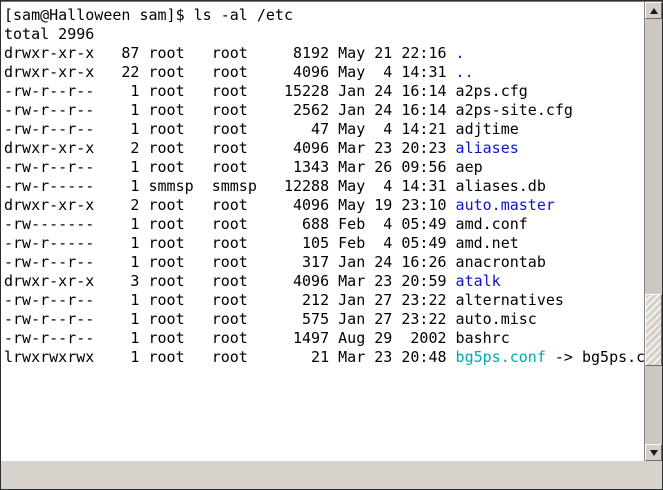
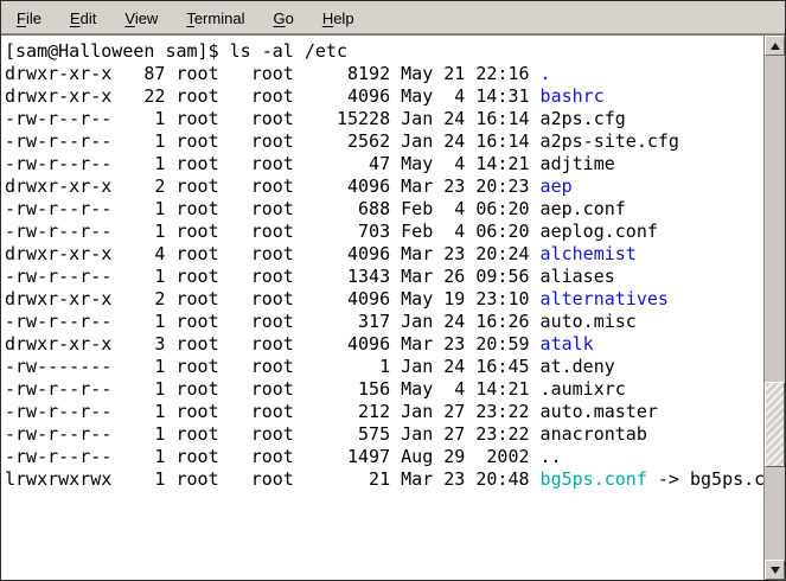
+ File
+ Edit
+ View
+ Terminal
+ Go
+ Help
  [sam@Halloween sam]$ ls -al /etc
- total 2996
  drwxr-xr-x 87 root root 8192 May 21 22:16 .
- drwxr-xr-x 22 root root 4096 May 4 14:31 ..
+ drwxr-xr-x 22 root root 4096 May 4 14:31 bashrc
  -rw-r--r-- 1 root root 15228 Jan 24 16:14 a2ps.cfg
  -rw-r--r-- 1 root root 2562 Jan 24 16:14 a2ps-site.cfg
  -rw-r--r-- 1 root root 47 May 4 14:21 adjtime
- drwxr-xr-x 2 root root 4096 Mar 23 20:23 aliases
+ drwxr-xr-x 2 root root 4096 Mar 23 20:23 aep
+ -rw-r--r-- 1 root root 688 Feb 4 06:20 aep.conf
+ -rw-r--r-- 1 root root 703 Feb 4 06:20 aeplog.conf
+ drwxr-xr-x 4 root root 4096 Mar 23 20:24 alchemist
- -rw-r--r-- 1 root root 1343 Mar 26 09:56 aep
+ -rw-r--r-- 1 root root 1343 Mar 26 09:56 aliases
- -rw-r----- 1 smmsp smmsp 12288 May 4 14:31 aliases.db
- drwxr-xr-x 2 root root 4096 May 19 23:10 auto.master
+ drwxr-xr-x 2 root root 4096 May 19 23:10 alternatives
- -rw------- 1 root root 688 Feb 4 05:49 amd.conf
- -rw-r----- 1 root root 105 Feb 4 05:49 amd.net
- -rw-r--r-- 1 root root 317 Jan 24 16:26 anacrontab
+ -rw-r--r-- 1 root root 317 Jan 24 16:26 auto.misc
  drwxr-xr-x 3 root root 4096 Mar 23 20:59 atalk
+ -rw------- 1 root root 1 Jan 24 16:45 at.deny
+ -rw-r--r-- 1 root root 156 May 4 14:21 .aumixrc
- -rw-r--r-- 1 root root 212 Jan 27 23:22 alternatives
+ -rw-r--r-- 1 root root 212 Jan 27 23:22 auto.master
- -rw-r--r-- 1 root root 575 Jan 27 23:22 auto.misc
+ -rw-r--r-- 1 root root 575 Jan 27 23:22 anacrontab
- -rw-r--r-- 1 root root 1497 Aug 29 2002 bashrc
+ -rw-r--r-- 1 root root 1497 Aug 29 2002 ..
  lrwxrwxrwx 1 root root 21 Mar 23 20:48 bg5ps.conf -> bg5ps.c
